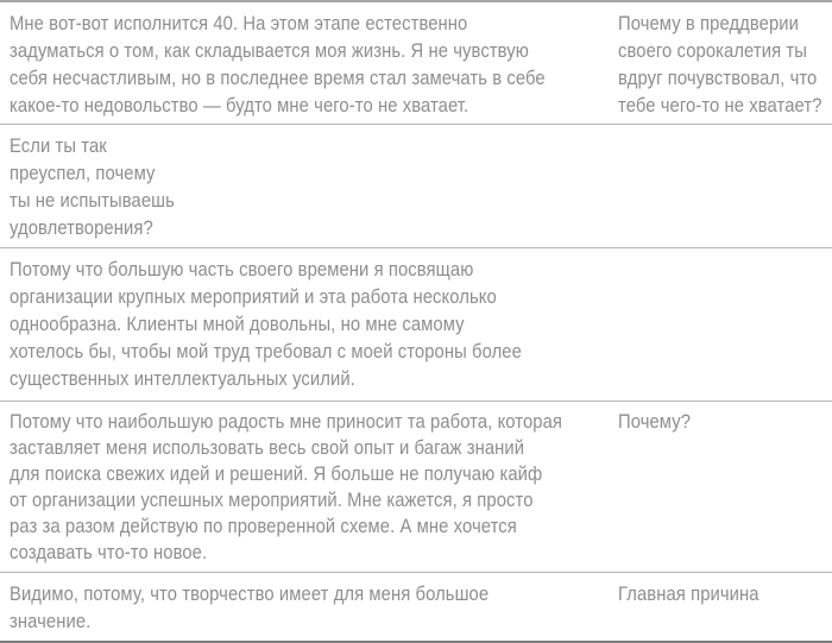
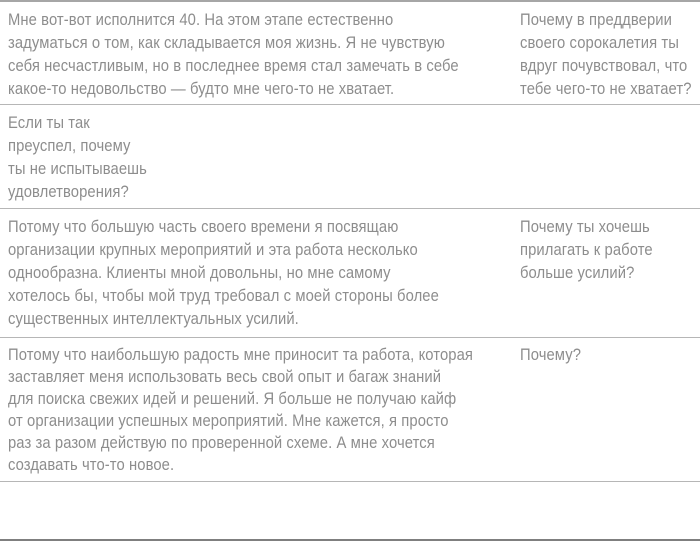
  Мне вот-вот исполнится 40. На этом этапе естественно
  задуматься о том, как складывается моя жизнь. Я не чувствую
  себя несчастливым, но в последнее время стал замечать в себе
  какое-то недовольство — будто мне чего-то не хватает.
  Почему в преддверии
  своего сорокалетия ты
  вдруг почувствовал, что
  тебе чего-то не хватает?
  Если ты так
  преуспел, почему
  ты не испытываешь
  удовлетворения?
  Потому что большую часть своего времени я посвящаю
  организации крупных мероприятий и эта работа несколько
  однообразна. Клиенты мной довольны, но мне самому
  хотелось бы, чтобы мой труд требовал с моей стороны более
  существенных интеллектуальных усилий.
+ Почему ты хочешь
+ прилагать к работе
+ больше усилий?
  Потому что наибольшую радость мне приносит та работа, которая
  заставляет меня использовать весь свой опыт и багаж знаний
  для поиска свежих идей и решений. Я больше не получаю кайф
  от организации успешных мероприятий. Мне кажется, я просто
  раз за разом действую по проверенной схеме. А мне хочется
  создавать что-то новое.
  Почему?
- Видимо, потому, что творчество имеет для меня большое
- значение.
- Главная причина
